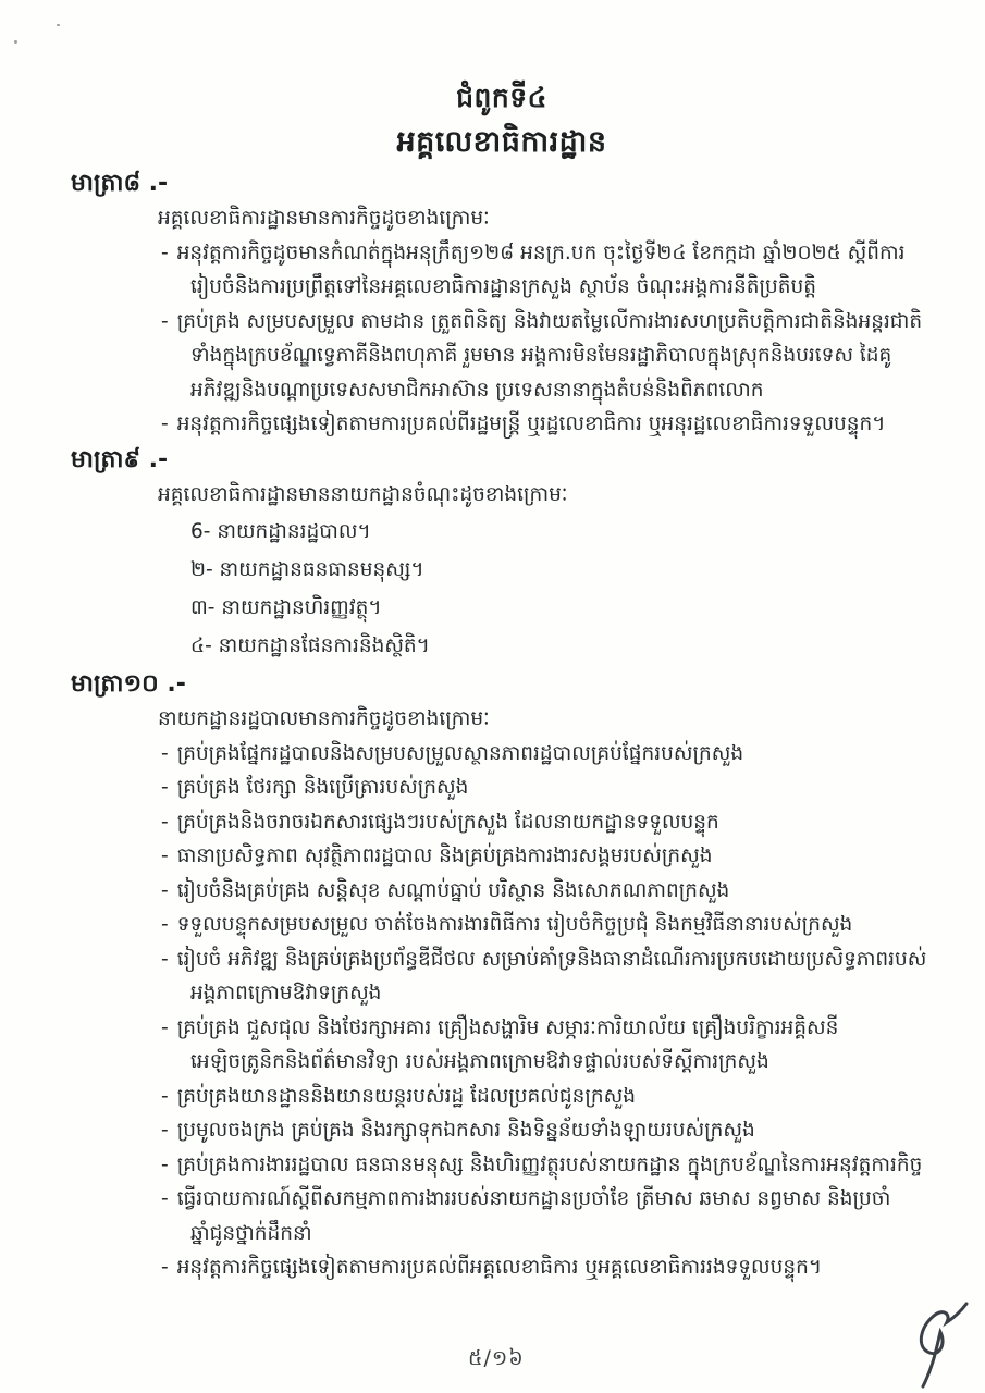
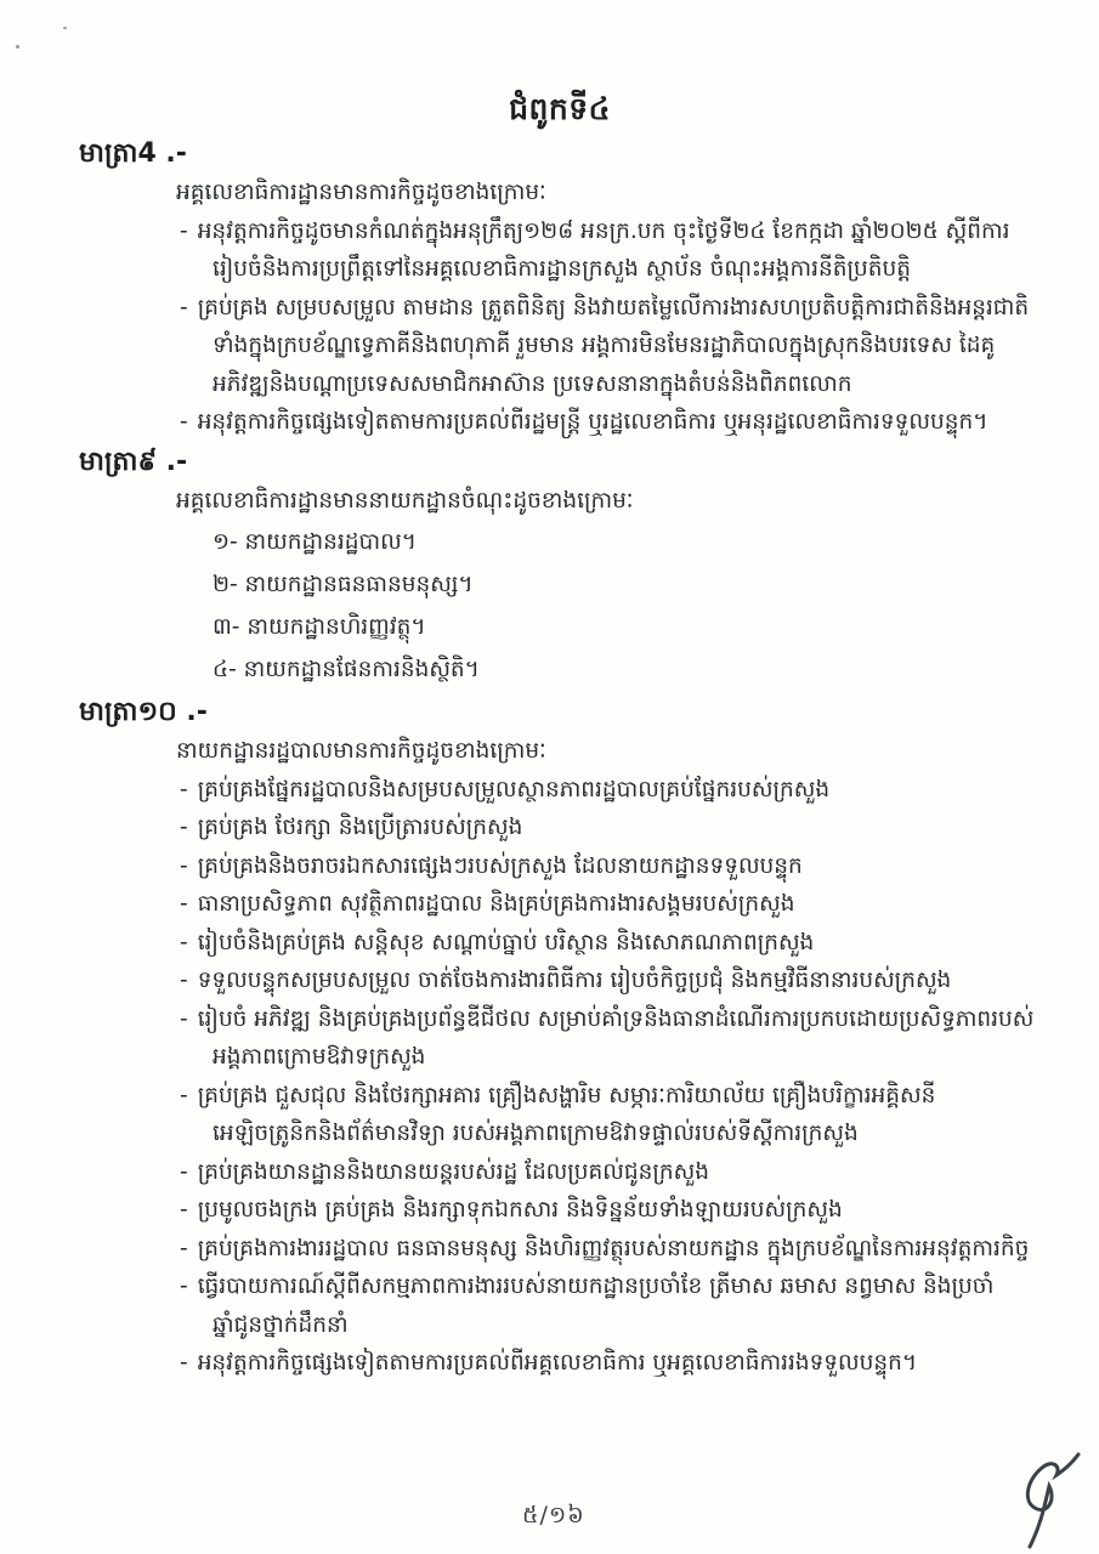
  ជំពូកទី៤
- អគ្គលេខាធិការដ្ឋាន
- មាត្រា៨ .-
+ មាត្រា4 .-
  អគ្គលេខាធិការដ្ឋានមានការកិច្ចដូចខាងក្រោមៈ
  - អនុវត្តការកិច្ចដូចមានកំណត់ក្នុងអនុក្រឹត្យ១២៨ អនក្រ.បក ចុះថ្ងៃទី២៤ ខែកក្កដា ឆ្នាំ២០២៥ ស្តីពីការរៀបចំនិងការប្រព្រឹត្តទៅនៃអគ្គលេខាធិការដ្ឋានក្រសួង ស្ថាប័ន ចំណុះអង្គការនីតិប្រតិបត្តិ
  - គ្រប់គ្រង សម្របសម្រួល តាមដាន ត្រួតពិនិត្យ និងវាយតម្លៃលើការងារសហប្រតិបត្តិការជាតិនិងអន្តរជាតិ ទាំងក្នុងក្របខ័ណ្ឌទ្វេភាគីនិងពហុភាគី រួមមាន អង្គការមិនមែនរដ្ឋាភិបាលក្នុងស្រុកនិងបរទេស ដៃគូអភិវឌ្ឍនិងបណ្តាប្រទេសសមាជិកអាស៊ាន ប្រទេសនានាក្នុងតំបន់និងពិភពលោក
  - អនុវត្តការកិច្ចផ្សេងទៀតតាមការប្រគល់ពីរដ្ឋមន្ត្រី ឬរដ្ឋលេខាធិការ ឬអនុរដ្ឋលេខាធិការទទួលបន្ទុក។
  មាត្រា៩ .-
  អគ្គលេខាធិការដ្ឋានមាននាយកដ្ឋានចំណុះដូចខាងក្រោមៈ
- 6- នាយកដ្ឋានរដ្ឋបាល។
+ ១- នាយកដ្ឋានរដ្ឋបាល។
  ២- នាយកដ្ឋានធនធានមនុស្ស។
  ៣- នាយកដ្ឋានហិរញ្ញវត្ថុ។
  ៤- នាយកដ្ឋានផែនការនិងស្ថិតិ។
  មាត្រា១០ .-
  នាយកដ្ឋានរដ្ឋបាលមានការកិច្ចដូចខាងក្រោមៈ
  - គ្រប់គ្រងផ្នែករដ្ឋបាលនិងសម្របសម្រួលស្ថានភាពរដ្ឋបាលគ្រប់ផ្នែករបស់ក្រសួង
  - គ្រប់គ្រង ថែរក្សា និងប្រើត្រារបស់ក្រសួង
  - គ្រប់គ្រងនិងចរាចរឯកសារផ្សេងៗរបស់ក្រសួង ដែលនាយកដ្ឋានទទួលបន្ទុក
  - ធានាប្រសិទ្ធភាព សុវត្ថិភាពរដ្ឋបាល និងគ្រប់គ្រងការងារសង្គមរបស់ក្រសួង
  - រៀបចំនិងគ្រប់គ្រង សន្តិសុខ សណ្តាប់ធ្នាប់ បរិស្ថាន និងសោភណភាពក្រសួង
  - ទទួលបន្ទុកសម្របសម្រួល ចាត់ចែងការងារពិធីការ រៀបចំកិច្ចប្រជុំ និងកម្មវិធីនានារបស់ក្រសួង
  - រៀបចំ អភិវឌ្ឍ និងគ្រប់គ្រងប្រព័ន្ធឌីជីថល សម្រាប់គាំទ្រនិងធានាដំណើរការប្រកបដោយប្រសិទ្ធភាពរបស់អង្គភាពក្រោមឱវាទក្រសួង
  - គ្រប់គ្រង ជួសជុល និងថែរក្សាអគារ គ្រឿងសង្ហារិម សម្ភារៈការិយាល័យ គ្រឿងបរិក្ខារអគ្គិសនី អេឡិចត្រូនិកនិងព័ត៌មានវិទ្យា របស់អង្គភាពក្រោមឱវាទផ្ទាល់របស់ទីស្តីការក្រសួង
  - គ្រប់គ្រងយានដ្ឋាននិងយានយន្តរបស់រដ្ឋ ដែលប្រគល់ជូនក្រសួង
  - ប្រមូលចងក្រង គ្រប់គ្រង និងរក្សាទុកឯកសារ និងទិន្នន័យទាំងឡាយរបស់ក្រសួង
  - គ្រប់គ្រងការងាររដ្ឋបាល ធនធានមនុស្ស និងហិរញ្ញវត្ថុរបស់នាយកដ្ឋាន ក្នុងក្របខ័ណ្ឌនៃការអនុវត្តការកិច្ច
  - ធ្វើរបាយការណ៍ស្តីពីសកម្មភាពការងាររបស់នាយកដ្ឋានប្រចាំខែ ត្រីមាស ឆមាស នព្វមាស និងប្រចាំឆ្នាំជូនថ្នាក់ដឹកនាំ
  - អនុវត្តការកិច្ចផ្សេងទៀតតាមការប្រគល់ពីអគ្គលេខាធិការ ឬអគ្គលេខាធិការរងទទួលបន្ទុក។
  ៥/១៦
